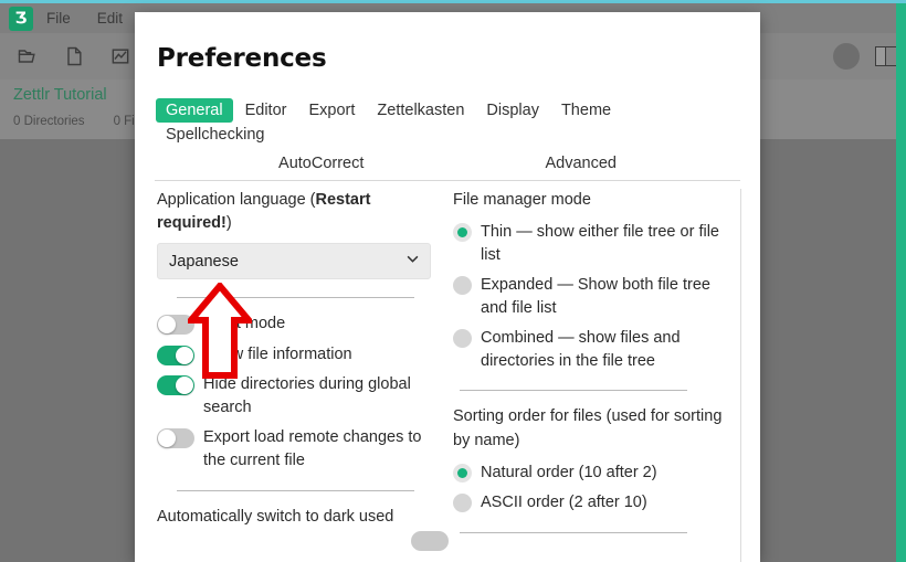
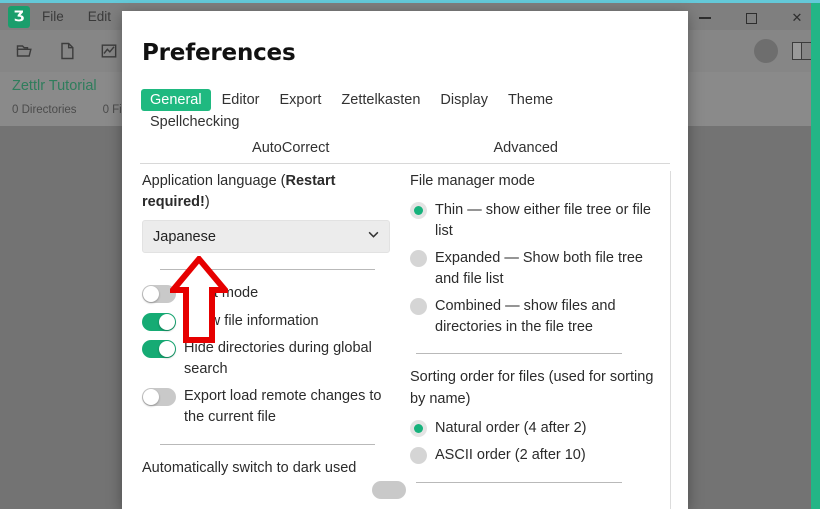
  Ʒ
  File
  Edit
+ ✕
  Zettlr Tutorial
  0 Directories
  Preferences
  General
  Editor
  Export
  Zettelkasten
  Display
  Theme
  Spellchecking
  AutoCorrect
  Advanced
  Application language (Restart required!)
  Japanese
  w file information
  Hide directories during global search
  Export load remote changes to the current file
  Automatically switch to dark used
  File manager mode
  Thin — show either file tree or file list
  Expanded — Show both file tree and file list
  Combined — show files and directories in the file tree
  Sorting order for files (used for sorting by name)
- Natural order (10 after 2)
+ Natural order (4 after 2)
  ASCII order (2 after 10)
